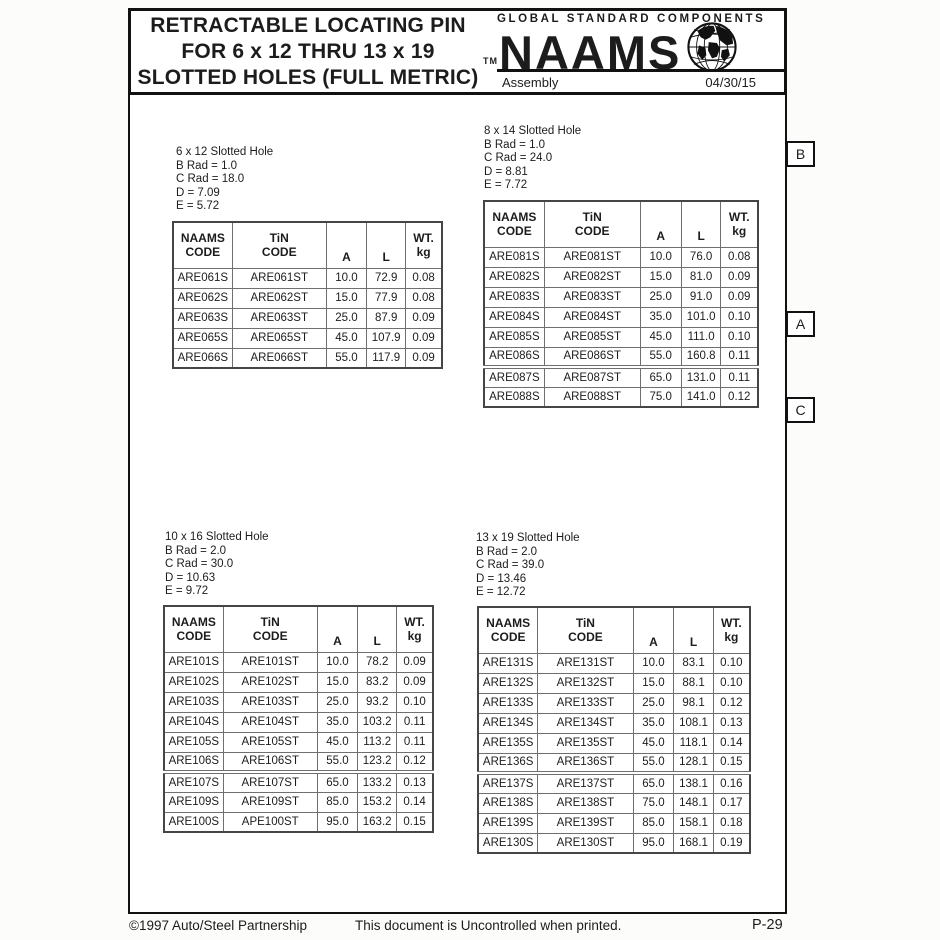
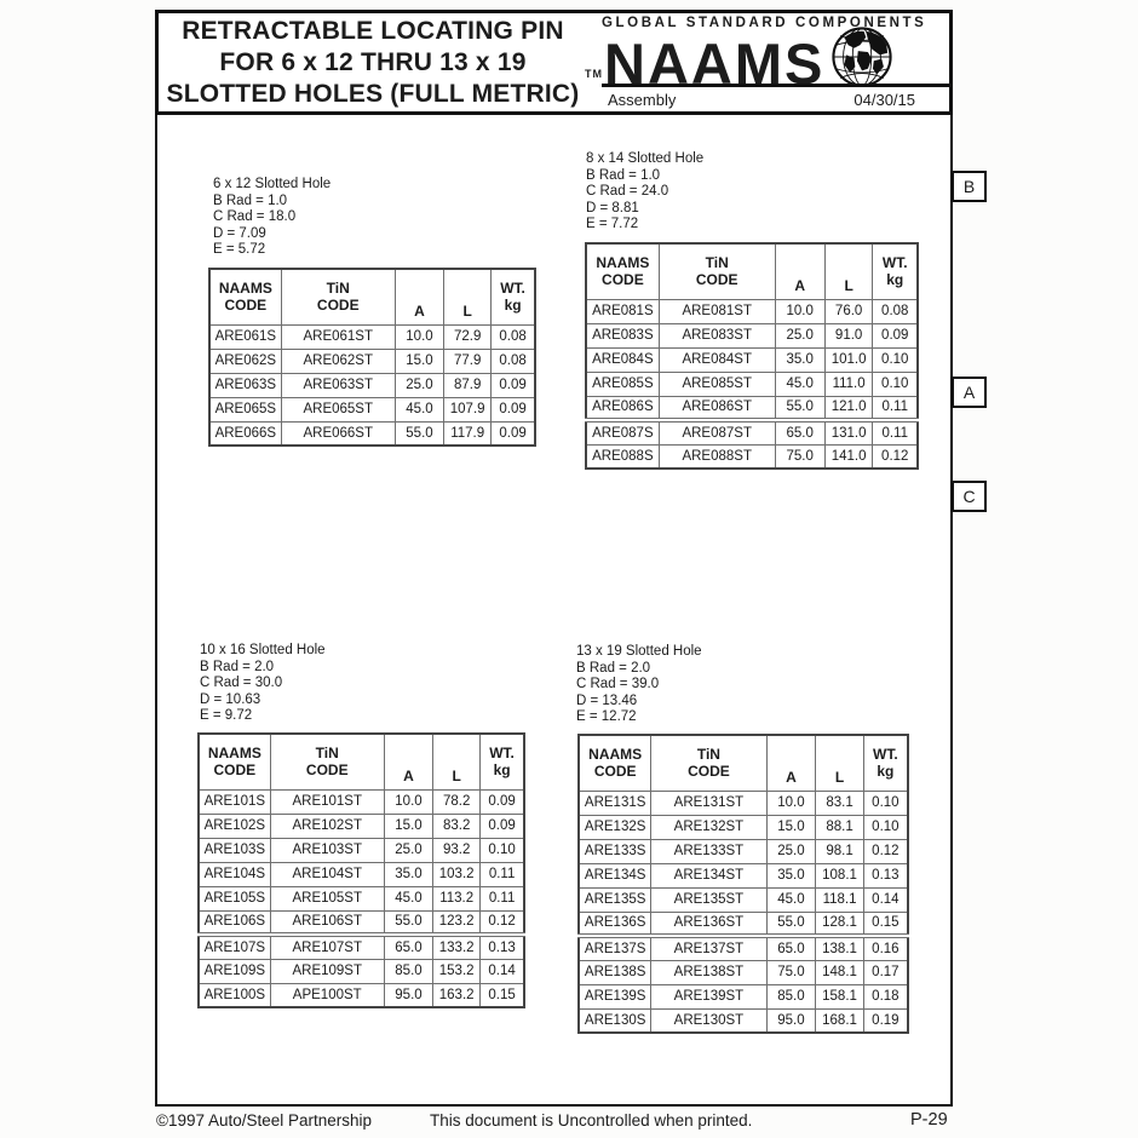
  RETRACTABLE LOCATING PIN
  FOR 6 x 12 THRU 13 x 19
  SLOTTED HOLES (FULL METRIC)
  GLOBAL STANDARD COMPONENTS
  TM
  NAAMS
  Assembly
  04/30/15
  B
  A
  C
  6 x 12 Slotted Hole
  B Rad = 1.0
  C Rad = 18.0
  D = 7.09
  E = 5.72
  NAAMSCODE	TiNCODE	A	L	WT.kg
  ARE061S	ARE061ST	10.0	72.9	0.08
  ARE062S	ARE062ST	15.0	77.9	0.08
  ARE063S	ARE063ST	25.0	87.9	0.09
  ARE065S	ARE065ST	45.0	107.9	0.09
  ARE066S	ARE066ST	55.0	117.9	0.09
  8 x 14 Slotted Hole
  B Rad = 1.0
  C Rad = 24.0
  D = 8.81
  E = 7.72
  NAAMSCODE	TiNCODE	A	L	WT.kg
  ARE081S	ARE081ST	10.0	76.0	0.08
- ARE082S	ARE082ST	15.0	81.0	0.09
  ARE083S	ARE083ST	25.0	91.0	0.09
  ARE084S	ARE084ST	35.0	101.0	0.10
  ARE085S	ARE085ST	45.0	111.0	0.10
- ARE086S	ARE086ST	55.0	160.8	0.11
+ ARE086S	ARE086ST	55.0	121.0	0.11
  ARE087S	ARE087ST	65.0	131.0	0.11
  ARE088S	ARE088ST	75.0	141.0	0.12
  10 x 16 Slotted Hole
  B Rad = 2.0
  C Rad = 30.0
  D = 10.63
  E = 9.72
  NAAMSCODE	TiNCODE	A	L	WT.kg
  ARE101S	ARE101ST	10.0	78.2	0.09
  ARE102S	ARE102ST	15.0	83.2	0.09
  ARE103S	ARE103ST	25.0	93.2	0.10
  ARE104S	ARE104ST	35.0	103.2	0.11
  ARE105S	ARE105ST	45.0	113.2	0.11
  ARE106S	ARE106ST	55.0	123.2	0.12
  ARE107S	ARE107ST	65.0	133.2	0.13
  ARE109S	ARE109ST	85.0	153.2	0.14
  ARE100S	APE100ST	95.0	163.2	0.15
  13 x 19 Slotted Hole
  B Rad = 2.0
  C Rad = 39.0
  D = 13.46
  E = 12.72
  NAAMSCODE	TiNCODE	A	L	WT.kg
  ARE131S	ARE131ST	10.0	83.1	0.10
  ARE132S	ARE132ST	15.0	88.1	0.10
  ARE133S	ARE133ST	25.0	98.1	0.12
  ARE134S	ARE134ST	35.0	108.1	0.13
  ARE135S	ARE135ST	45.0	118.1	0.14
  ARE136S	ARE136ST	55.0	128.1	0.15
  ARE137S	ARE137ST	65.0	138.1	0.16
  ARE138S	ARE138ST	75.0	148.1	0.17
  ARE139S	ARE139ST	85.0	158.1	0.18
  ARE130S	ARE130ST	95.0	168.1	0.19
  ©1997 Auto/Steel Partnership
  This document is Uncontrolled when printed.
  P-29
